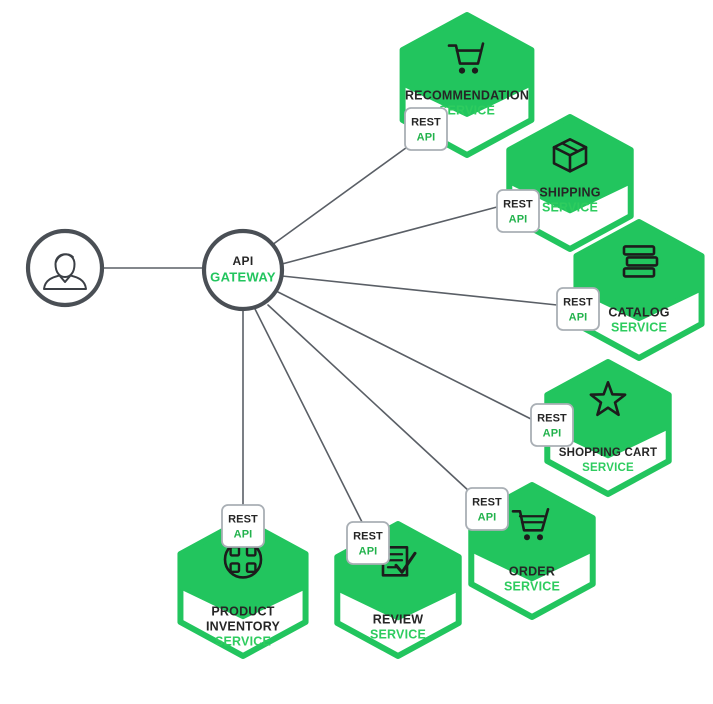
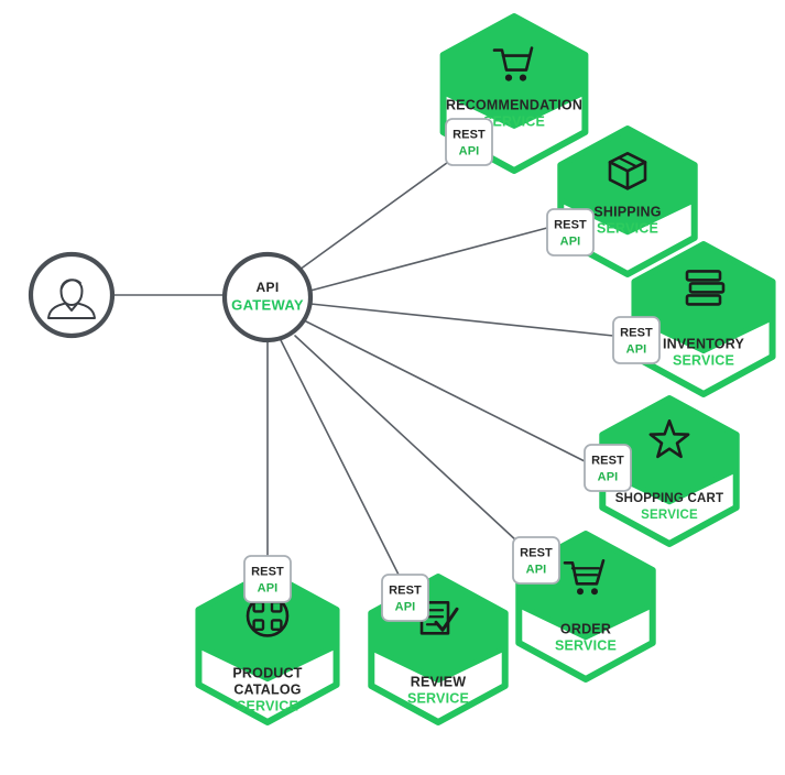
  RECOMMENDATION
  ERVICE
  SHIPPING
  SERVICE
- CATALOG
+ INVENTORY
  SERVICE
  SHOPPING CART
  SERVICE
  ORDER
  SERVICE
  REVIEW
  SERVICE
  PRODUCT
- INVENTORY
+ CATALOG
  SERVICE
  API
  GATEWAY
  REST
  API
  REST
  API
  REST
  API
  REST
  API
  REST
  API
  REST
  API
  REST
  API
